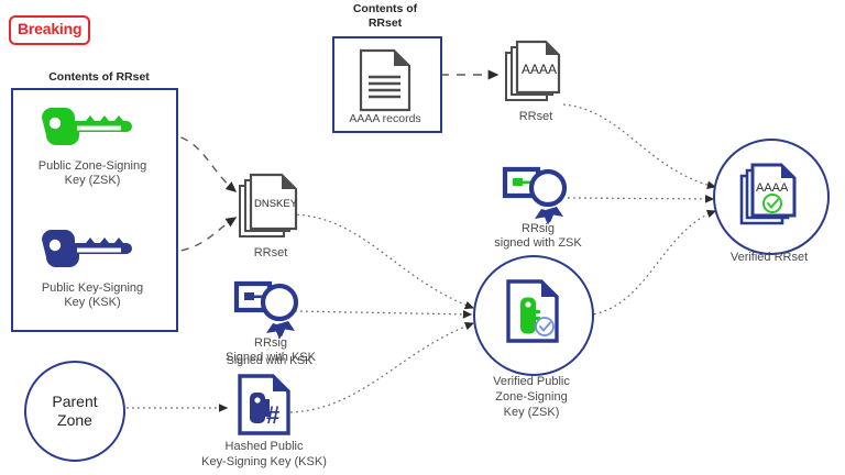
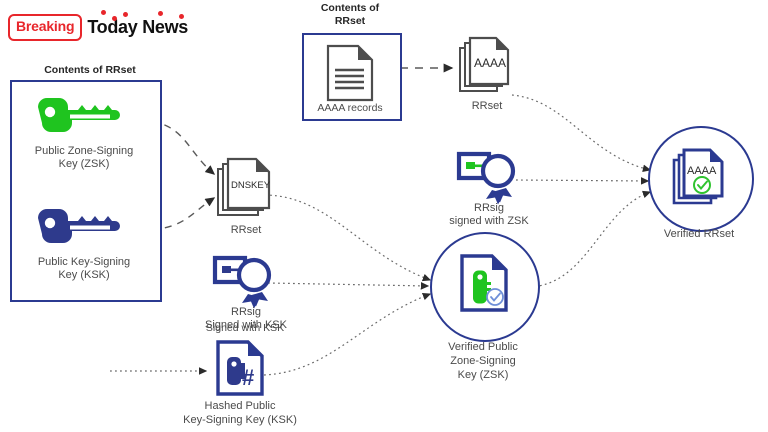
  Breaking
+ Today News
  Contents of RRset
  Public Zone-Signing
  Key (ZSK)
  Public Key-Signing
  Key (KSK)
  Contents of
  RRset
  AAAA records
  DNSKEY
  RRset
  AAAA
  RRset
  RRsig
  Signed with KSK
  RRsig
  signed with ZSK
- Parent
- Zone
  #
  Hashed Public
  Key-Signing Key (KSK)
  Verified Public
  Zone-Signing
  Key (ZSK)
  AAAA
  Verified RRset
